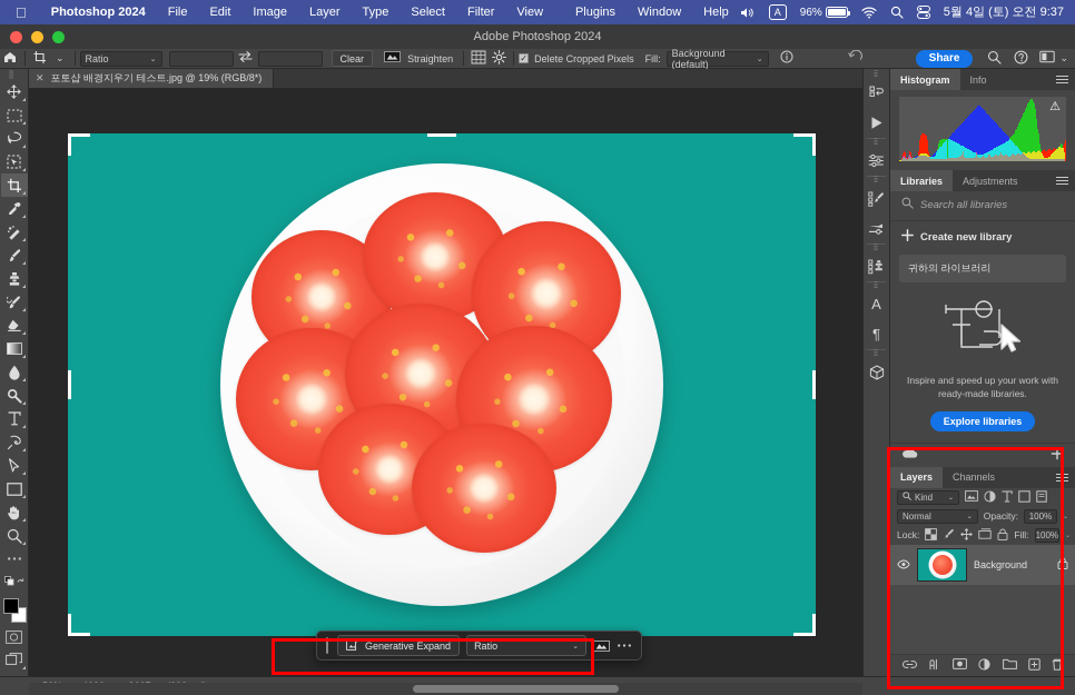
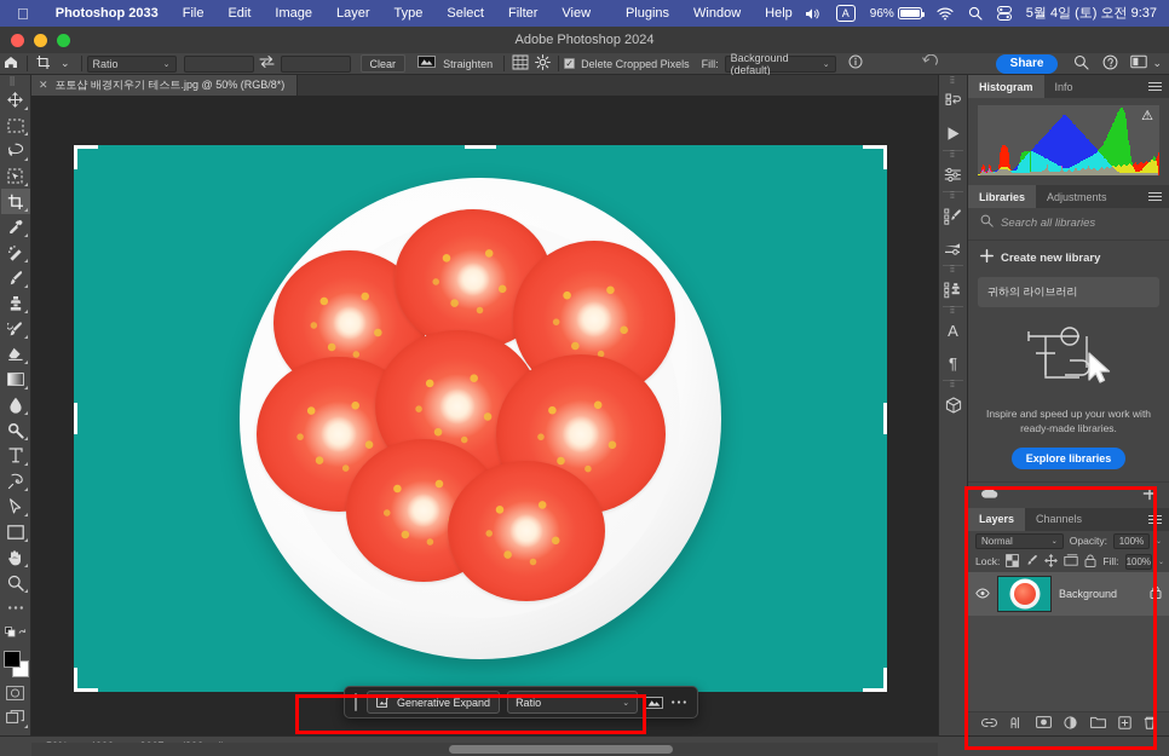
  
- Photoshop 2024
+ Photoshop 2033
  File
  Edit
  Image
  Layer
  Type
  Select
  Filter
  View
  Plugins
  Window
  Help
  A
  96%
  5월 4일 (토) 오전 9:37
  Adobe Photoshop 2024
  ⌄
  Ratio
  Clear
  Straighten
  ✓
  Delete Cropped Pixels
  Fill:
  Background (default)
  Share
  ⌄
  ✕
- 포토샵 배경지우기 테스트.jpg @ 19% (RGB/8*)
+ 포토샵 배경지우기 테스트.jpg @ 50% (RGB/8*)
  Generative Expand
  Ratio
  A
  ¶
  Histogram
  Info
  ⚠
  Libraries
  Adjustments
  Search all libraries
  Create new library
  귀하의 라이브러리
  Inspire and speed up your work with ready-made libraries.
  Explore libraries
  Layers
  Channels
- Kind
  Normal
  Opacity:
  100%
  Lock:
  Fill:
  100%
  Background
